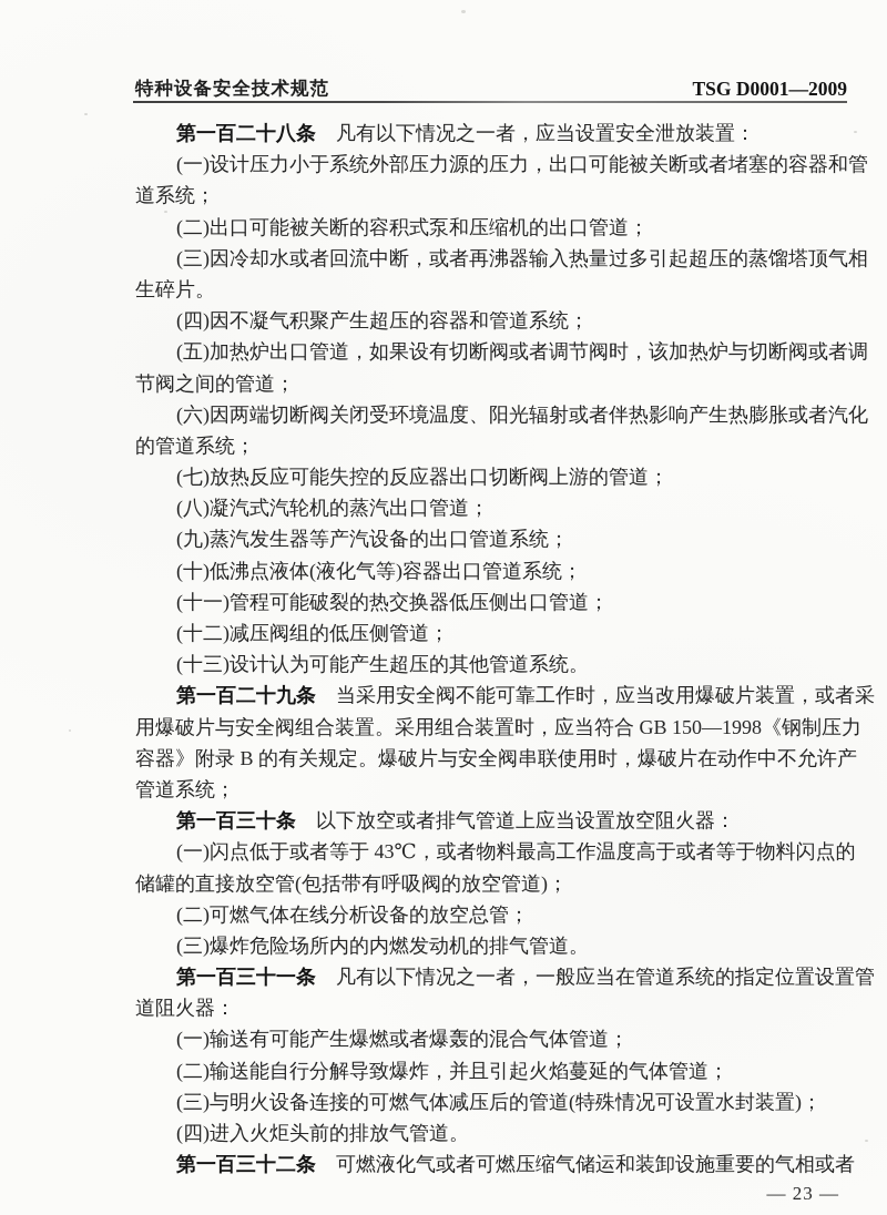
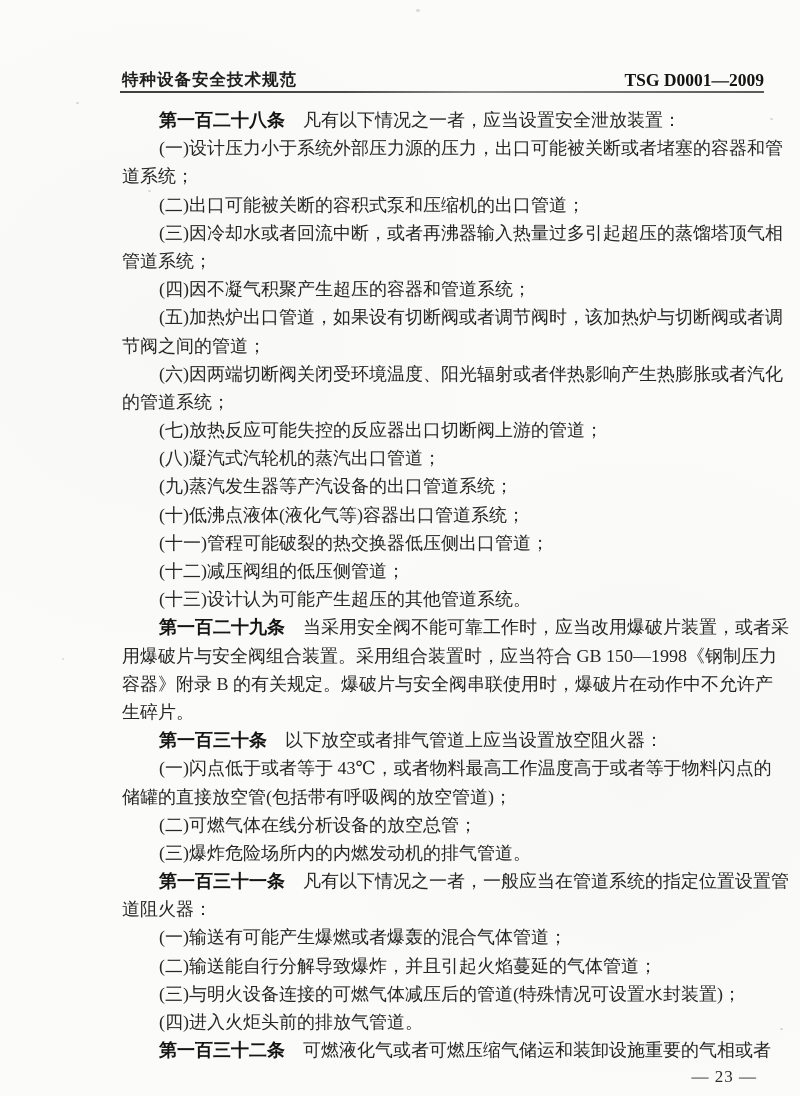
  特种设备安全技术规范
  TSG D0001—2009
  第一百二十八条 凡有以下情况之一者，应当设置安全泄放装置：
  (一)设计压力小于系统外部压力源的压力，出口可能被关断或者堵塞的容器和管
  道系统；
  (二)出口可能被关断的容积式泵和压缩机的出口管道；
  (三)因冷却水或者回流中断，或者再沸器输入热量过多引起超压的蒸馏塔顶气相
- 生碎片。
+ 管道系统；
  (四)因不凝气积聚产生超压的容器和管道系统；
  (五)加热炉出口管道，如果设有切断阀或者调节阀时，该加热炉与切断阀或者调
  节阀之间的管道；
  (六)因两端切断阀关闭受环境温度、阳光辐射或者伴热影响产生热膨胀或者汽化
  的管道系统；
  (七)放热反应可能失控的反应器出口切断阀上游的管道；
  (八)凝汽式汽轮机的蒸汽出口管道；
  (九)蒸汽发生器等产汽设备的出口管道系统；
  (十)低沸点液体(液化气等)容器出口管道系统；
  (十一)管程可能破裂的热交换器低压侧出口管道；
  (十二)减压阀组的低压侧管道；
  (十三)设计认为可能产生超压的其他管道系统。
  第一百二十九条 当采用安全阀不能可靠工作时，应当改用爆破片装置，或者采
  用爆破片与安全阀组合装置。采用组合装置时，应当符合 GB 150—1998《钢制压力
  容器》附录 B 的有关规定。爆破片与安全阀串联使用时，爆破片在动作中不允许产
- 管道系统；
+ 生碎片。
  第一百三十条 以下放空或者排气管道上应当设置放空阻火器：
  (一)闪点低于或者等于 43℃，或者物料最高工作温度高于或者等于物料闪点的
  储罐的直接放空管(包括带有呼吸阀的放空管道)；
  (二)可燃气体在线分析设备的放空总管；
  (三)爆炸危险场所内的内燃发动机的排气管道。
  第一百三十一条 凡有以下情况之一者，一般应当在管道系统的指定位置设置管
  道阻火器：
  (一)输送有可能产生爆燃或者爆轰的混合气体管道；
  (二)输送能自行分解导致爆炸，并且引起火焰蔓延的气体管道；
  (三)与明火设备连接的可燃气体减压后的管道(特殊情况可设置水封装置)；
  (四)进入火炬头前的排放气管道。
  第一百三十二条 可燃液化气或者可燃压缩气储运和装卸设施重要的气相或者
  — 23 —
